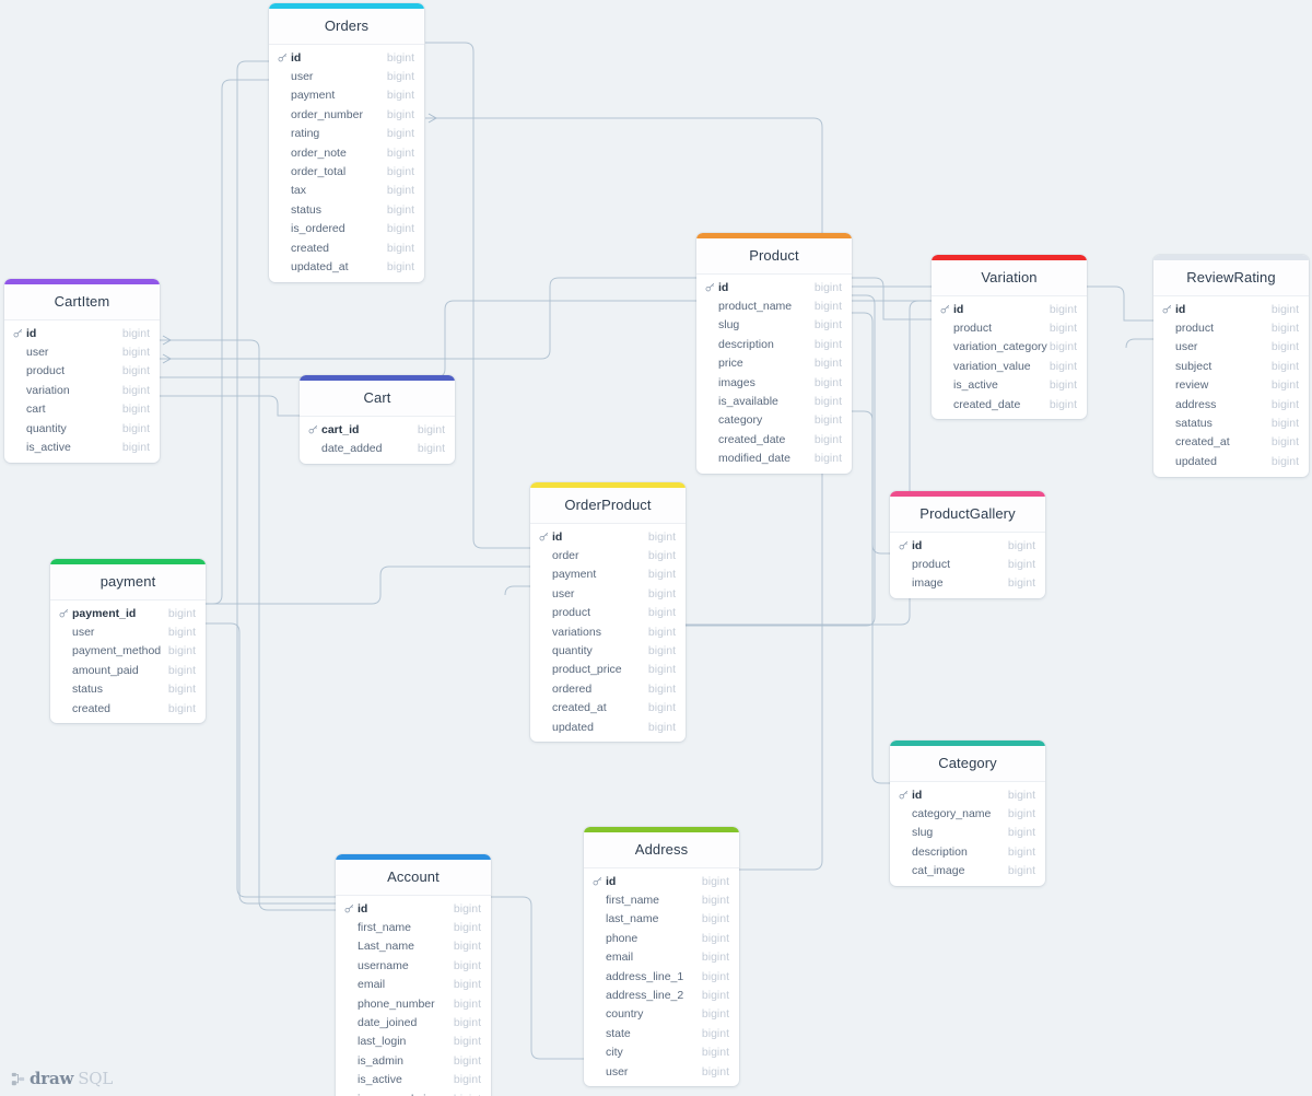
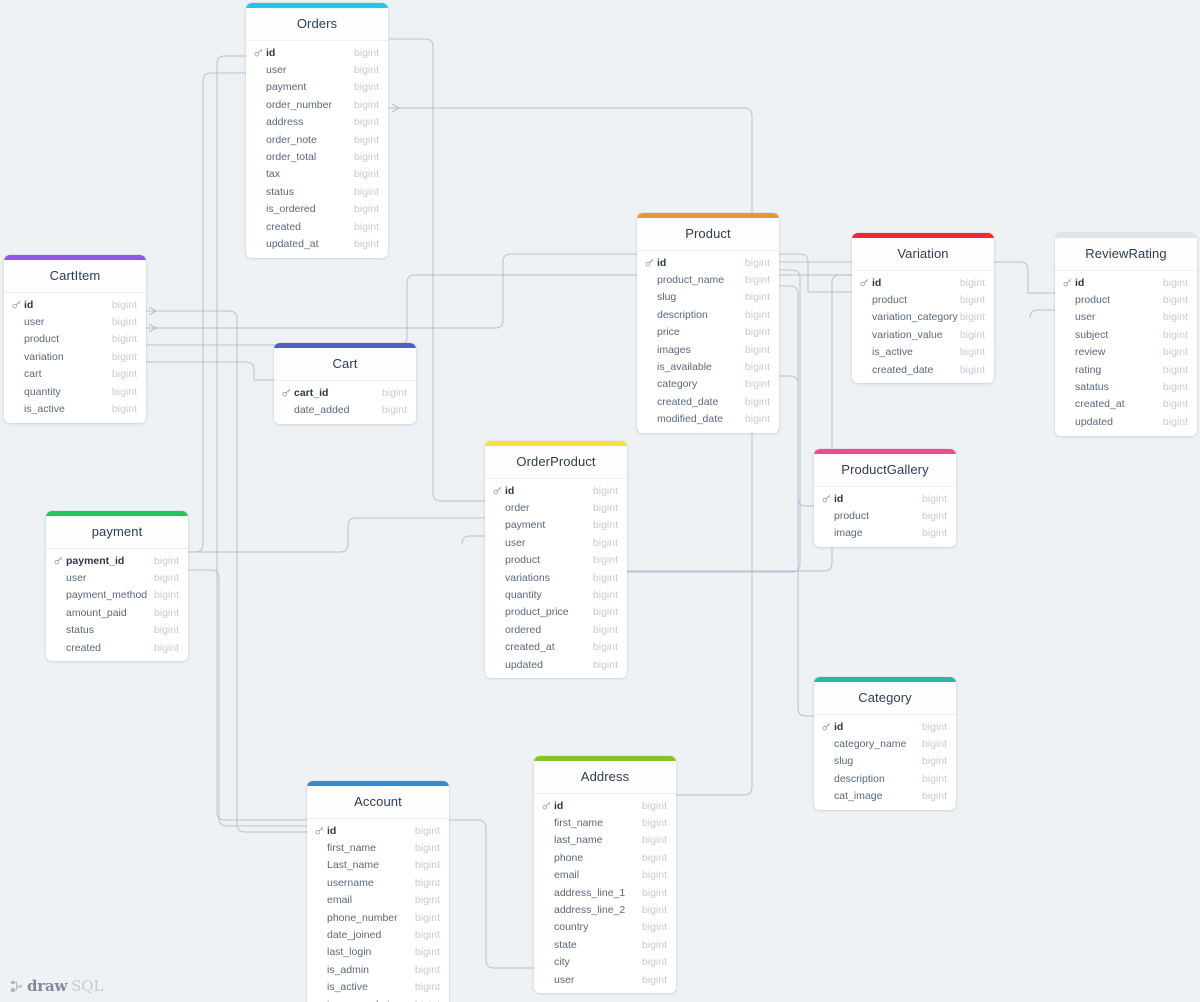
  Orders
  id
  bigint
  user
  bigint
  payment
  bigint
  order_number
  bigint
- rating
+ address
  bigint
  order_note
  bigint
  order_total
  bigint
  tax
  bigint
  status
  bigint
  is_ordered
  bigint
  created
  bigint
  updated_at
  bigint
  CartItem
  id
  bigint
  user
  bigint
  product
  bigint
  variation
  bigint
  cart
  bigint
  quantity
  bigint
  is_active
  bigint
  Cart
  cart_id
  bigint
  date_added
  bigint
  Product
  id
  bigint
  product_name
  bigint
  slug
  bigint
  description
  bigint
  price
  bigint
  images
  bigint
  is_available
  bigint
  category
  bigint
  created_date
  bigint
  modified_date
  bigint
  Variation
  id
  bigint
  product
  bigint
  variation_category
  bigint
  variation_value
  bigint
  is_active
  bigint
  created_date
  bigint
  ReviewRating
  id
  bigint
  product
  bigint
  user
  bigint
  subject
  bigint
  review
  bigint
- address
+ rating
  bigint
  satatus
  bigint
  created_at
  bigint
  updated
  bigint
  OrderProduct
  id
  bigint
  order
  bigint
  payment
  bigint
  user
  bigint
  product
  bigint
  variations
  bigint
  quantity
  bigint
  product_price
  bigint
  ordered
  bigint
  created_at
  bigint
  updated
  bigint
  payment
  payment_id
  bigint
  user
  bigint
  payment_method
  bigint
  amount_paid
  bigint
  status
  bigint
  created
  bigint
  ProductGallery
  id
  bigint
  product
  bigint
  image
  bigint
  Category
  id
  bigint
  category_name
  bigint
  slug
  bigint
  description
  bigint
  cat_image
  bigint
  Account
  id
  bigint
  first_name
  bigint
  Last_name
  bigint
  username
  bigint
  email
  bigint
  phone_number
  bigint
  date_joined
  bigint
  last_login
  bigint
  is_admin
  bigint
  is_active
  bigint
  Address
  id
  bigint
  first_name
  bigint
  last_name
  bigint
  phone
  bigint
  email
  bigint
  address_line_1
  bigint
  address_line_2
  bigint
  country
  bigint
  state
  bigint
  city
  bigint
  user
  bigint
  draw
  SQL
